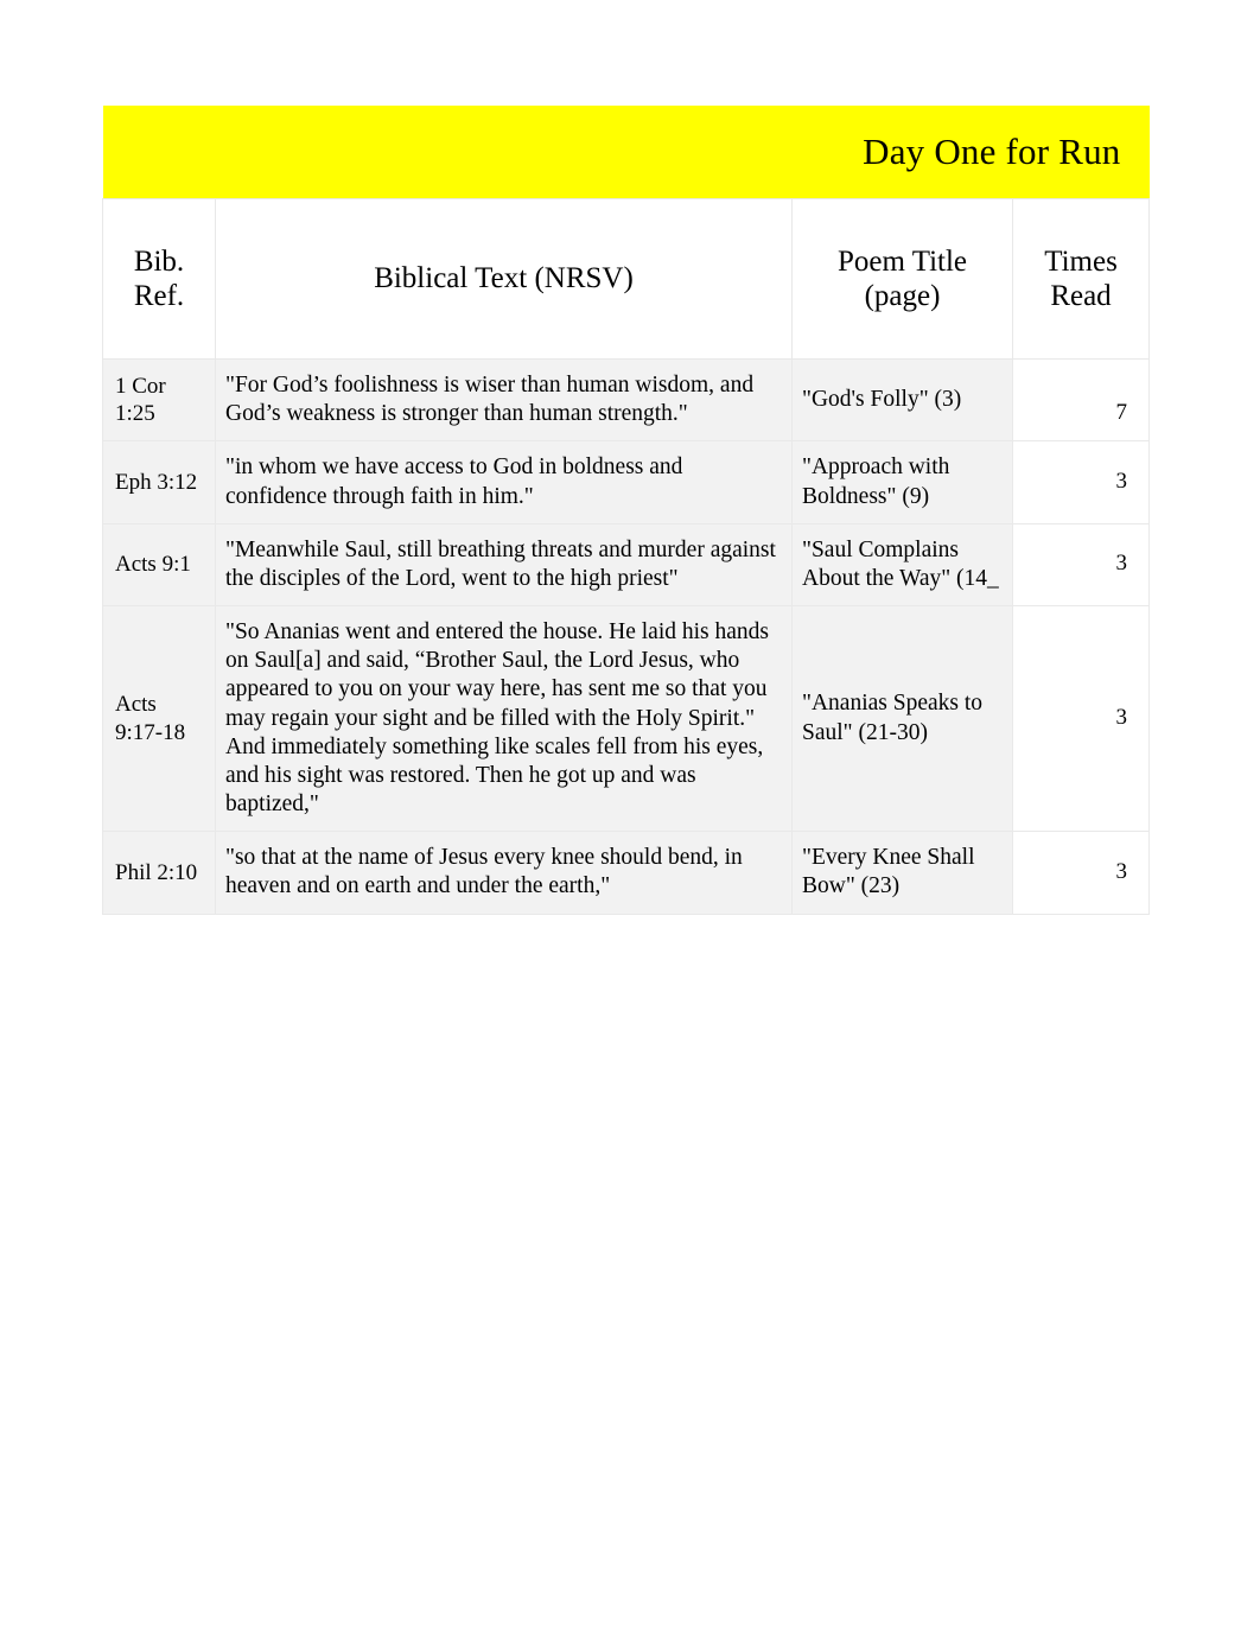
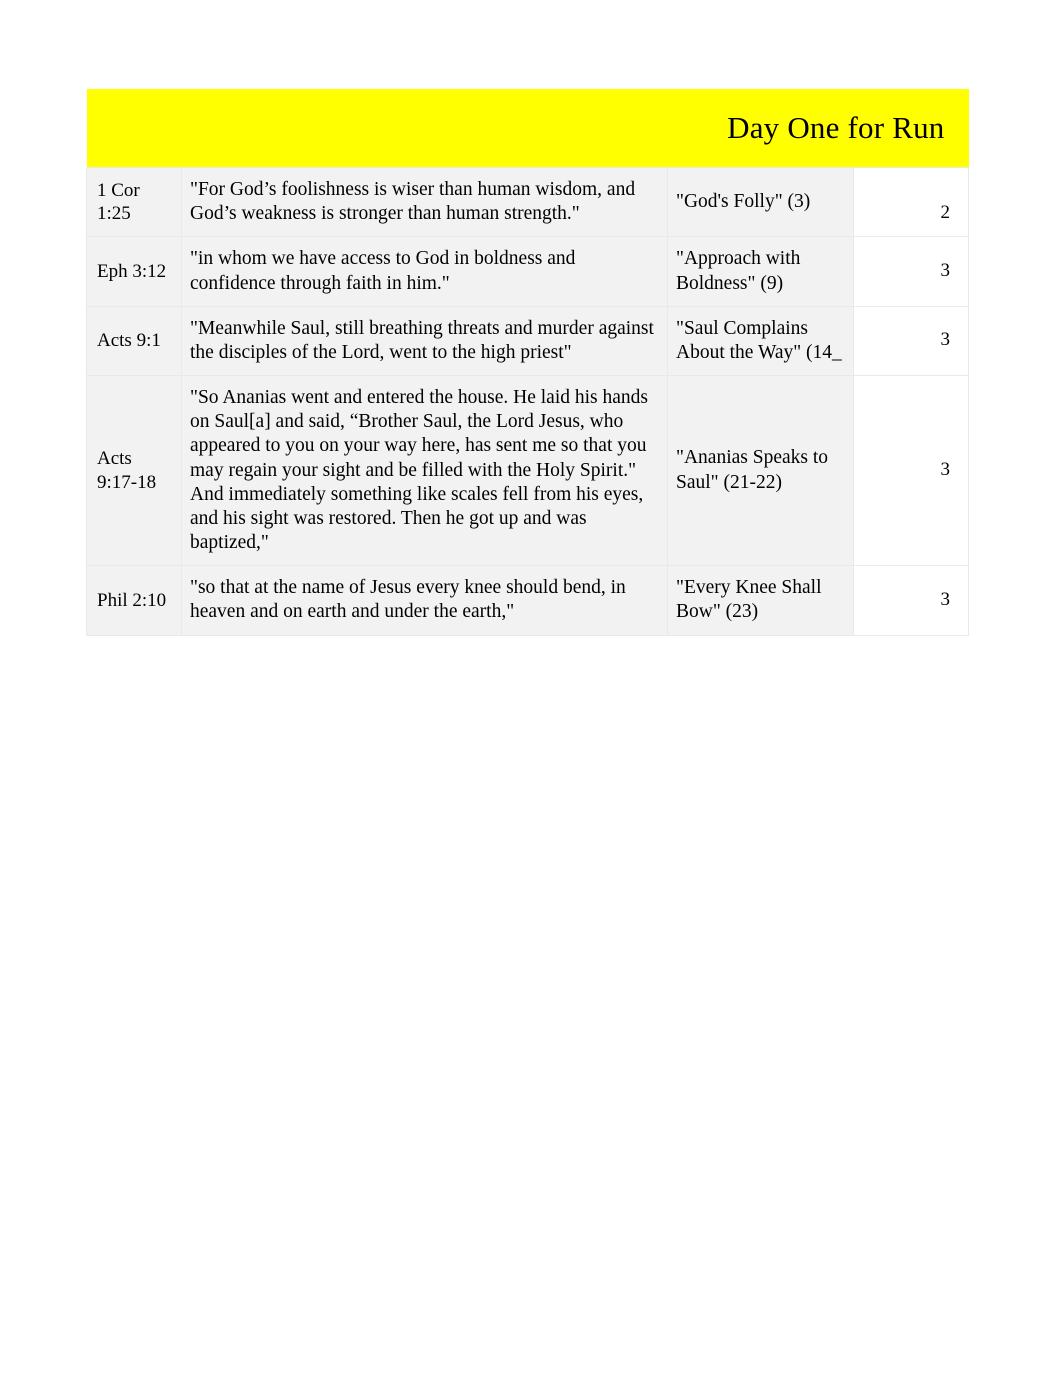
  Day One for Run
- Bib. Ref.	Biblical Text (NRSV)	Poem Title (page)	Times Read
- 1 Cor 1:25	"For God’s foolishness is wiser than human wisdom, and God’s weakness is stronger than human strength."	"God's Folly" (3)	7
+ 1 Cor 1:25	"For God’s foolishness is wiser than human wisdom, and God’s weakness is stronger than human strength."	"God's Folly" (3)	2
  Eph 3:12	"in whom we have access to God in boldness and confidence through faith in him."	"Approach with Boldness" (9)	3
  Acts 9:1	"Meanwhile Saul, still breathing threats and murder against the disciples of the Lord, went to the high priest"	"Saul Complains About the Way" (14_	3
- Acts 9:17-18	"So Ananias went and entered the house. He laid his hands on Saul[a] and said, “Brother Saul, the Lord Jesus, who appeared to you on your way here, has sent me so that you may regain your sight and be filled with the Holy Spirit." And immediately something like scales fell from his eyes, and his sight was restored. Then he got up and was baptized,"	"Ananias Speaks to Saul" (21-30)	3
+ Acts 9:17-18	"So Ananias went and entered the house. He laid his hands on Saul[a] and said, “Brother Saul, the Lord Jesus, who appeared to you on your way here, has sent me so that you may regain your sight and be filled with the Holy Spirit." And immediately something like scales fell from his eyes, and his sight was restored. Then he got up and was baptized,"	"Ananias Speaks to Saul" (21-22)	3
  Phil 2:10	"so that at the name of Jesus every knee should bend, in heaven and on earth and under the earth,"	"Every Knee Shall Bow" (23)	3
